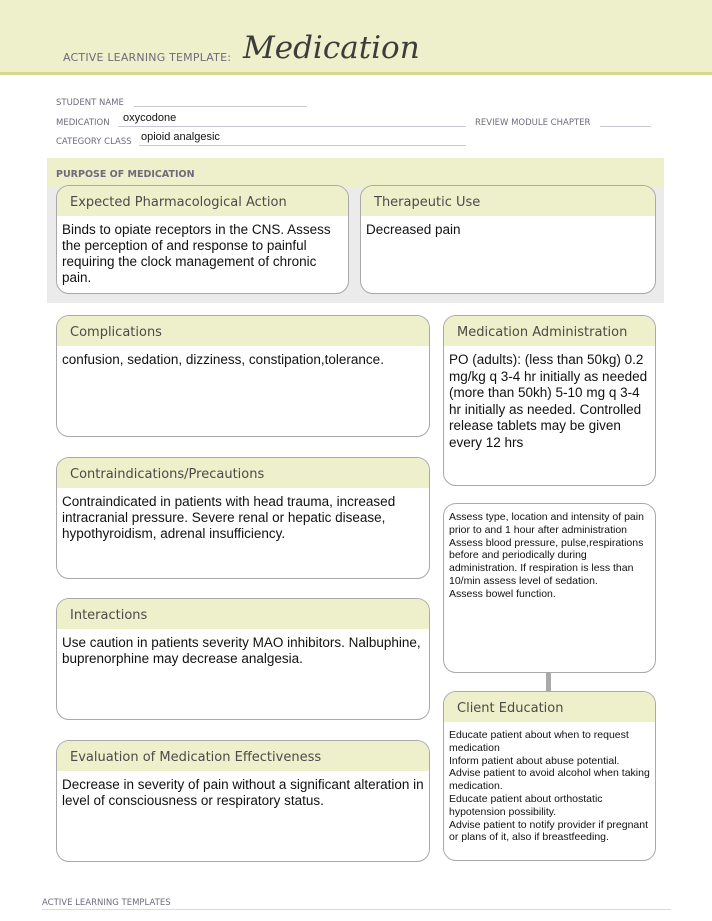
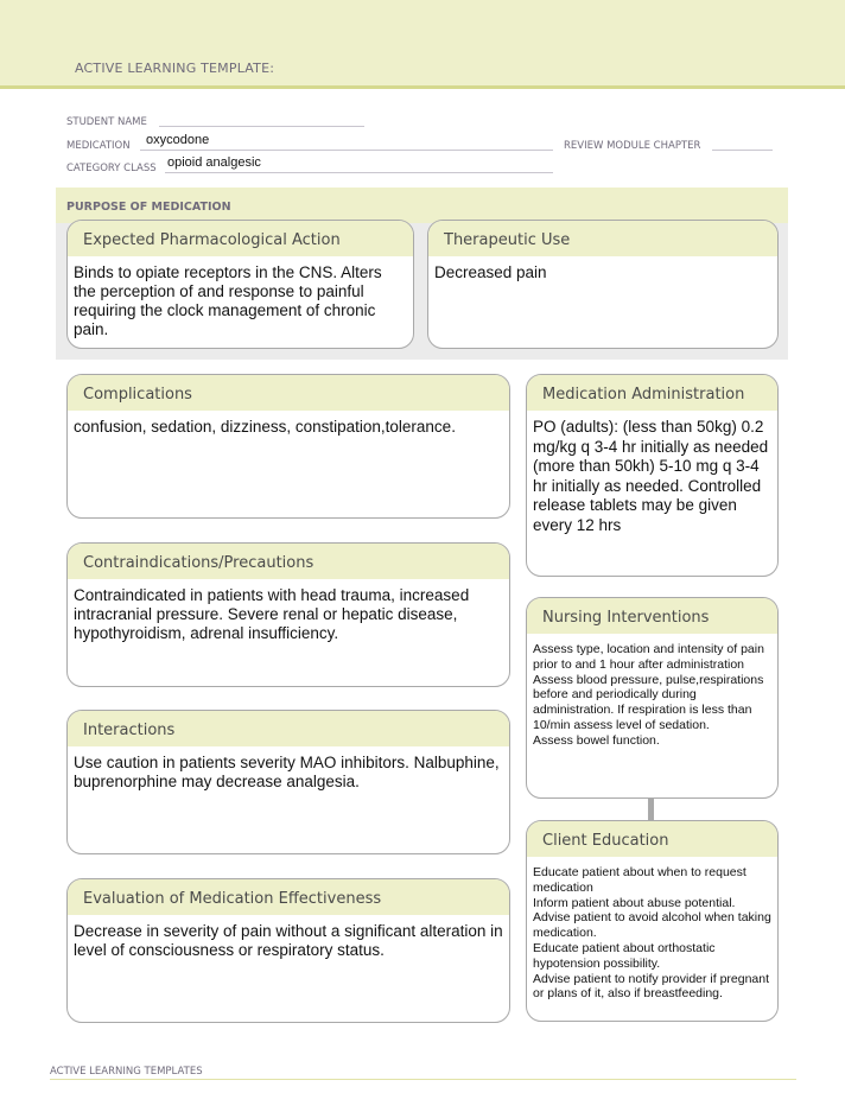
  ACTIVE LEARNING TEMPLATE:
- Medication
  STUDENT NAME
  MEDICATION
  oxycodone
  REVIEW MODULE CHAPTER
  CATEGORY CLASS
  opioid analgesic
  PURPOSE OF MEDICATION
  Expected Pharmacological Action
- Binds to opiate receptors in the CNS. Assess the perception of and response to painful requiring the clock management of chronic pain.
+ Binds to opiate receptors in the CNS. Alters the perception of and response to painful requiring the clock management of chronic pain.
  Therapeutic Use
  Decreased pain
  Complications
  confusion, sedation, dizziness, constipation,tolerance.
  Contraindications/Precautions
  Contraindicated in patients with head trauma, increased intracranial pressure. Severe renal or hepatic disease, hypothyroidism, adrenal insufficiency.
  Interactions
  Use caution in patients severity MAO inhibitors. Nalbuphine, buprenorphine may decrease analgesia.
  Evaluation of Medication Effectiveness
  Decrease in severity of pain without a significant alteration in level of consciousness or respiratory status.
  Medication Administration
  PO (adults): (less than 50kg) 0.2 mg/kg q 3-4 hr initially as needed (more than 50kh) 5-10 mg q 3-4 hr initially as needed. Controlled release tablets may be given every 12 hrs
+ Nursing Interventions
  Assess type, location and intensity of pain prior to and 1 hour after administration
  Assess blood pressure, pulse,respirations before and periodically during administration. If respiration is less than 10/min assess level of sedation.
  Assess bowel function.
  Client Education
  Educate patient about when to request medication
  Inform patient about abuse potential.
  Advise patient to avoid alcohol when taking medication.
  Educate patient about orthostatic hypotension possibility.
  Advise patient to notify provider if pregnant or plans of it, also if breastfeeding.
  ACTIVE LEARNING TEMPLATES
